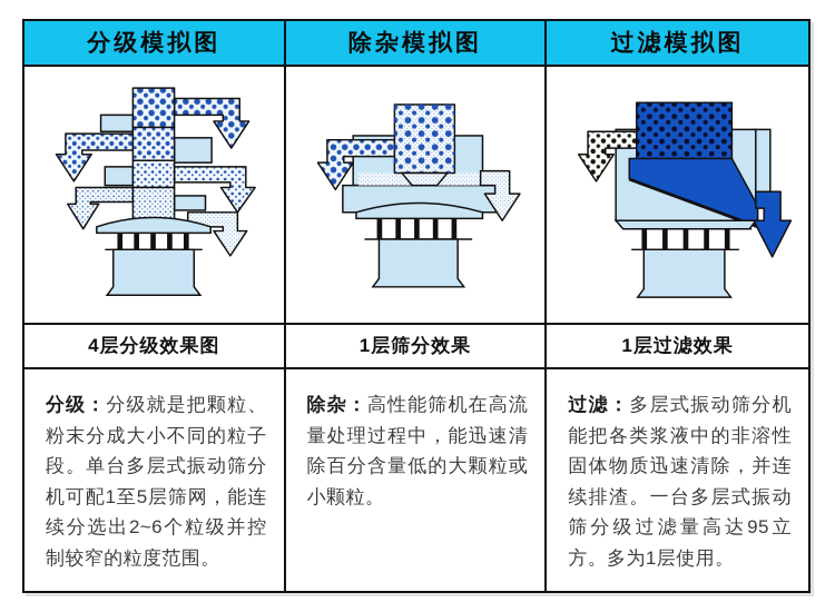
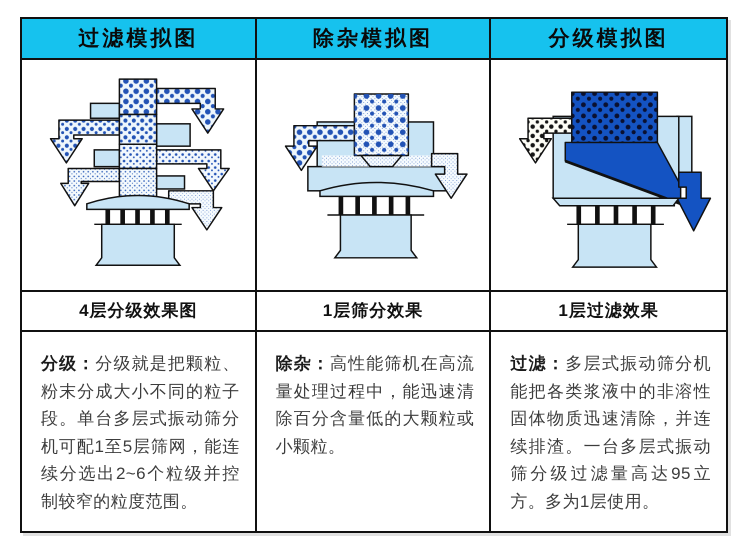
- 分级模拟图
+ 过滤模拟图
  除杂模拟图
- 过滤模拟图
+ 分级模拟图
  4层分级效果图
  1层筛分效果
  1层过滤效果
  分级：分级就是把颗粒、粉末分成大小不同的粒子段。单台多层式振动筛分机可配1至5层筛网，能连续分选出2~6个粒级并控制较窄的粒度范围。
  除杂：高性能筛机在高流量处理过程中，能迅速清除百分含量低的大颗粒或小颗粒。
  过滤：多层式振动筛分机能把各类浆液中的非溶性固体物质迅速清除，并连续排渣。一台多层式振动筛分级过滤量高达95立方。多为1层使用。
